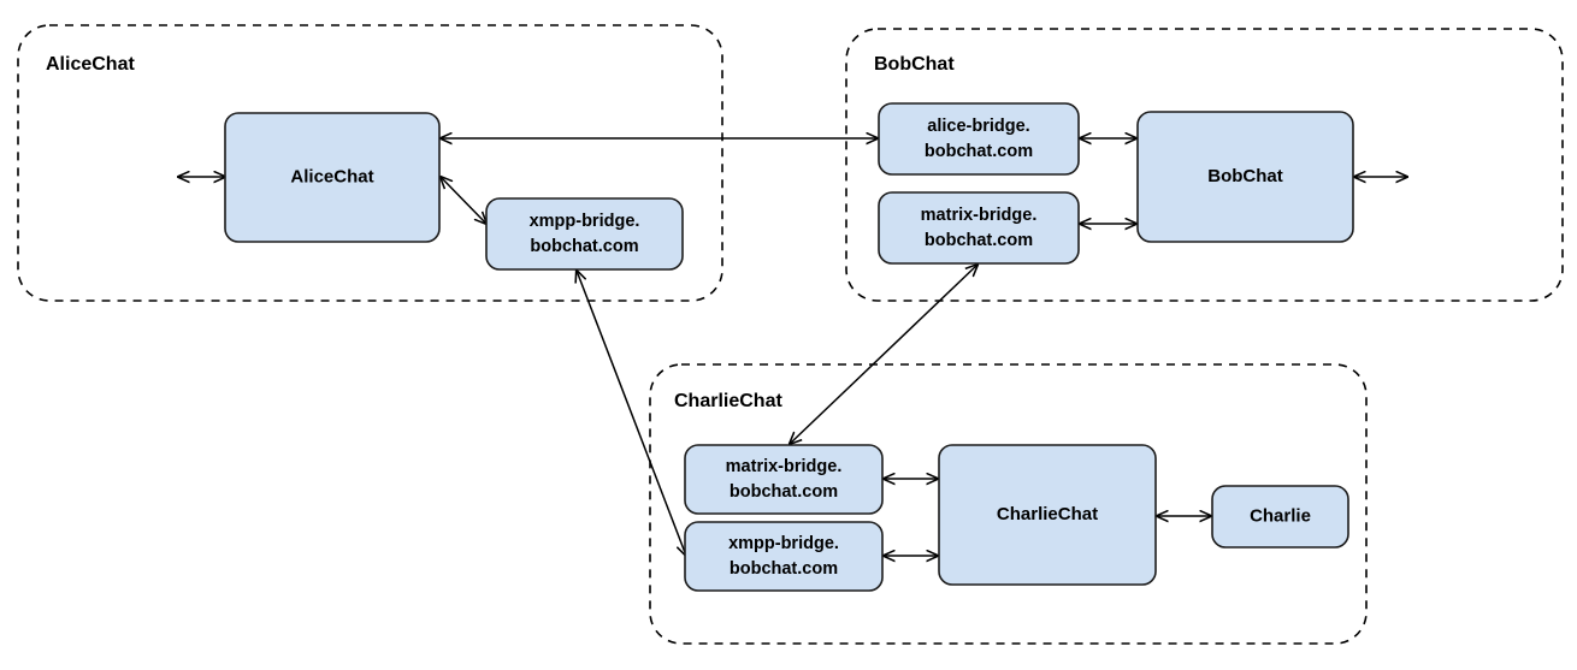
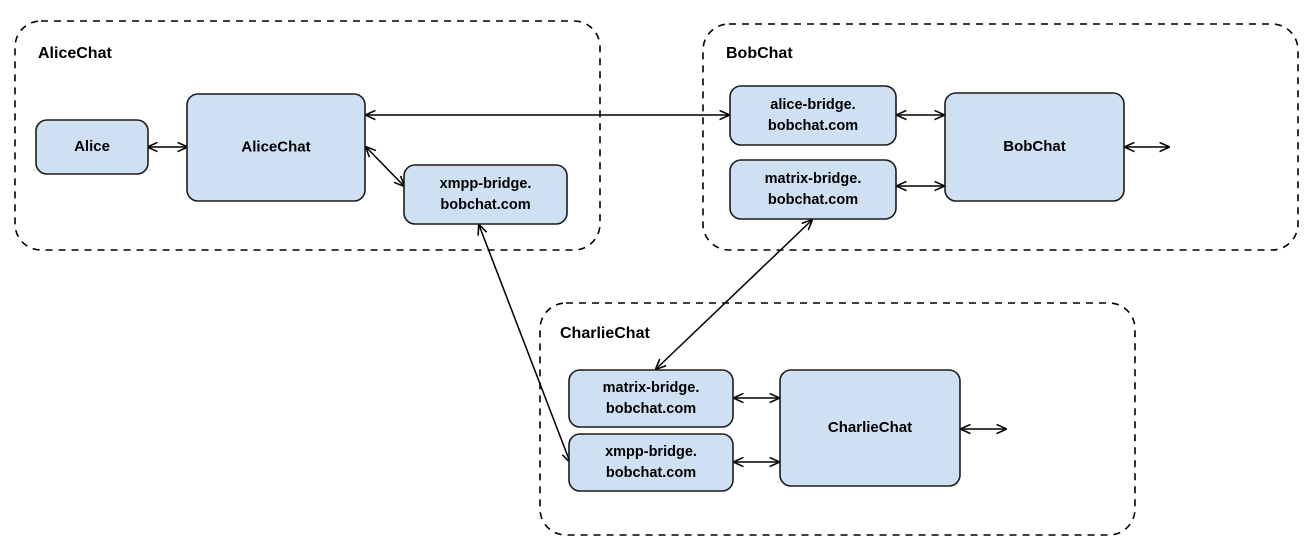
+ Alice
  AliceChat
  xmpp-bridge.
  bobchat.com
  alice-bridge.
  bobchat.com
  matrix-bridge.
  bobchat.com
  BobChat
  matrix-bridge.
  bobchat.com
  xmpp-bridge.
  bobchat.com
  CharlieChat
- Charlie
  AliceChat
  BobChat
  CharlieChat
